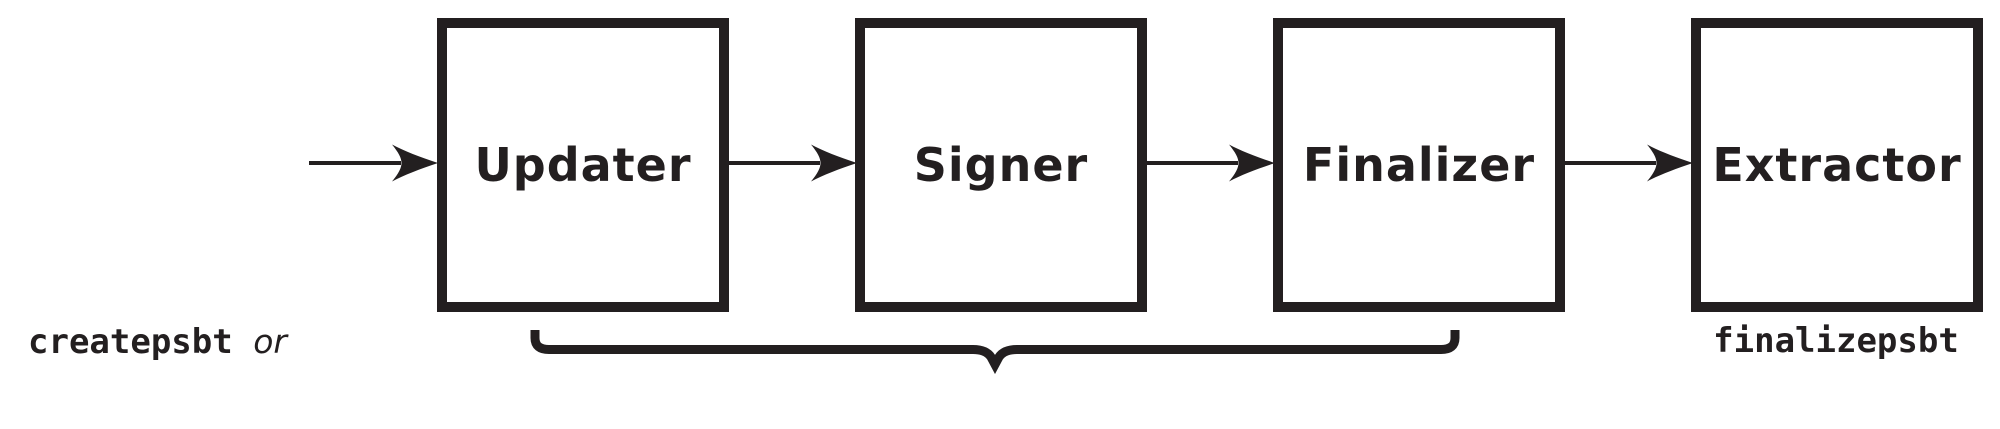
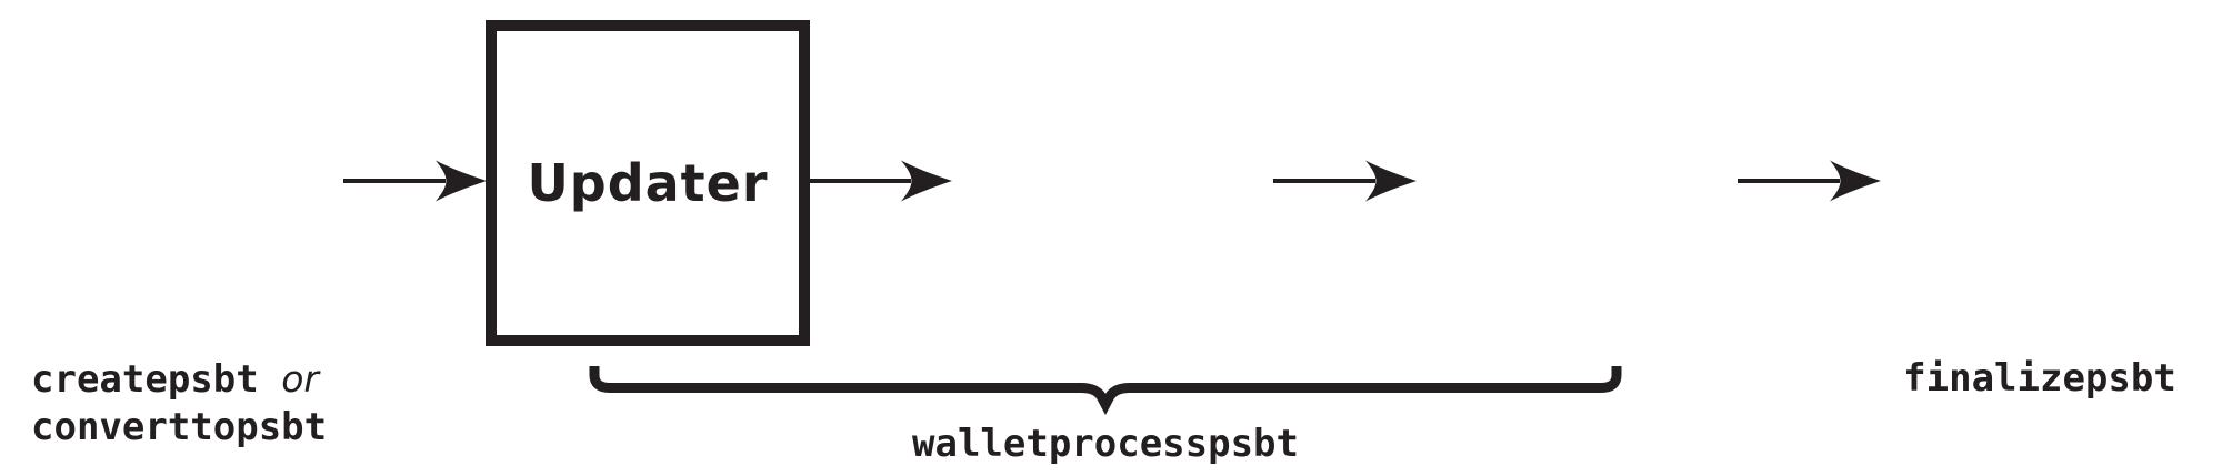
  Updater
- Signer
- Finalizer
- Extractor
  createpsbt or
+ converttopsbt
+ walletprocesspsbt
  finalizepsbt
